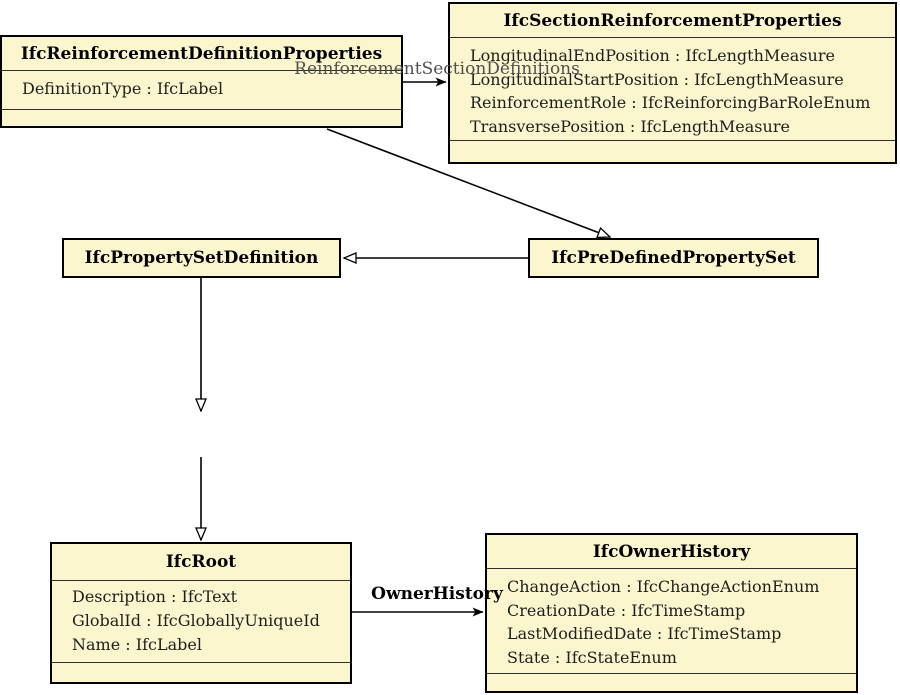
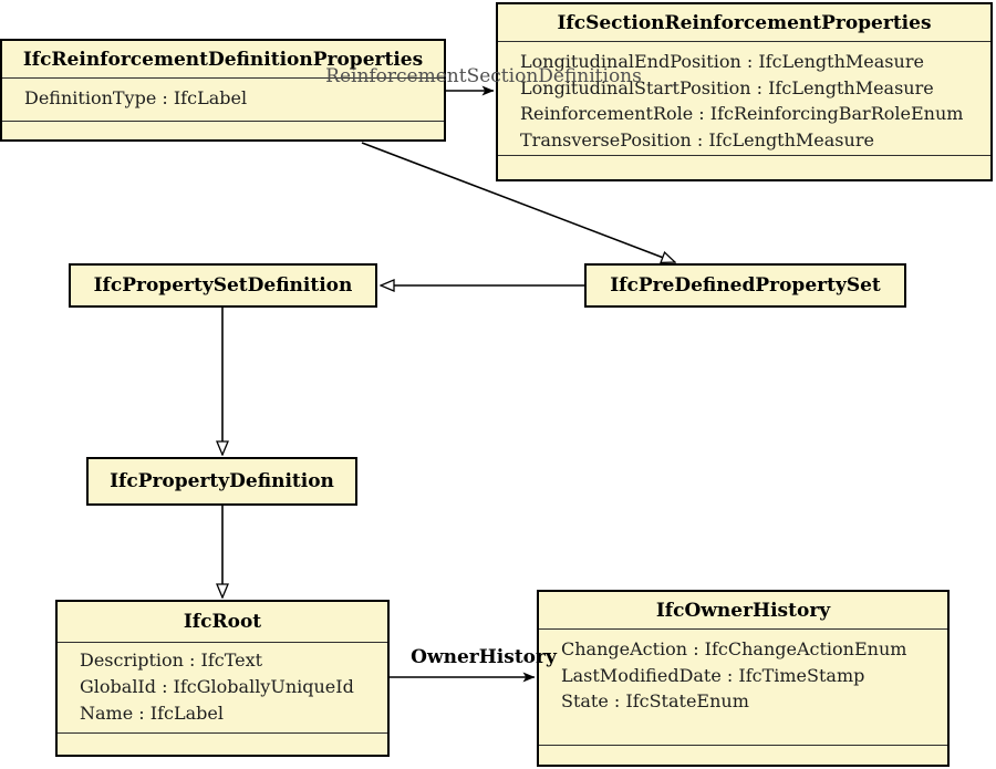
  IfcReinforcementDefinitionProperties
  DefinitionType : IfcLabel
  IfcSectionReinforcementProperties
  LongitudinalEndPosition : IfcLengthMeasure
  LongitudinalStartPosition : IfcLengthMeasure
  ReinforcementRole : IfcReinforcingBarRoleEnum
  TransversePosition : IfcLengthMeasure
  IfcPropertySetDefinition
  IfcPreDefinedPropertySet
+ IfcPropertyDefinition
  IfcRoot
  Description : IfcText
  GlobalId : IfcGloballyUniqueId
  Name : IfcLabel
  IfcOwnerHistory
  ChangeAction : IfcChangeActionEnum
- CreationDate : IfcTimeStamp
  LastModifiedDate : IfcTimeStamp
  State : IfcStateEnum
  ReinforcementSectionDefinitions
  OwnerHistory
